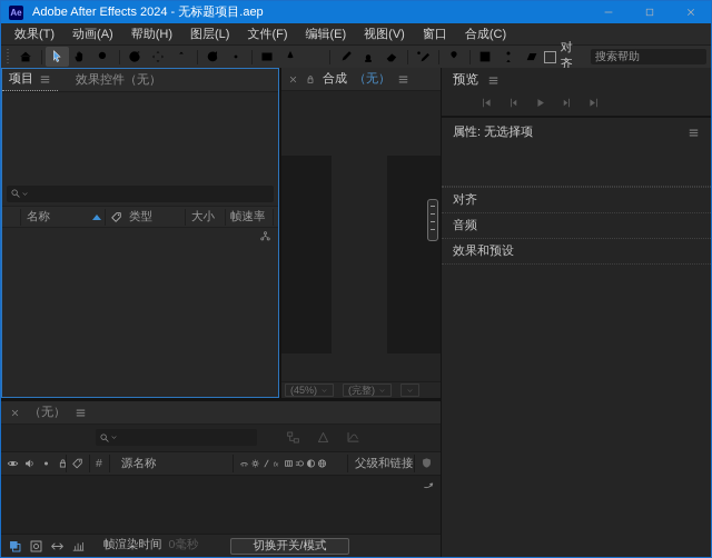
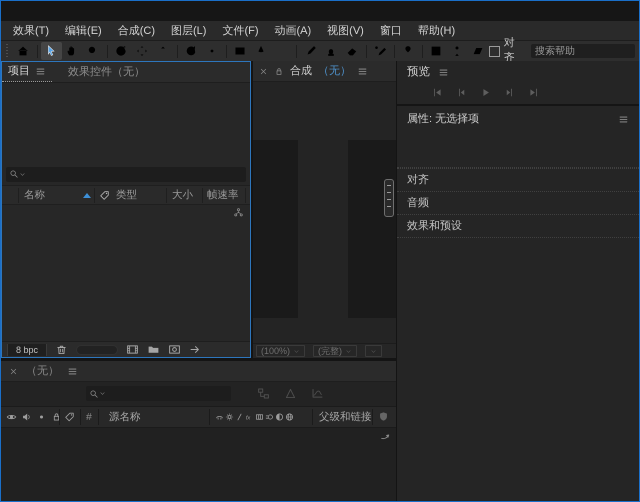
- Ae
- Adobe After Effects 2024 - 无标题项目.aep
  效果(T)
- 动画(A)
+ 编辑(E)
- 帮助(H)
+ 合成(C)
  图层(L)
  文件(F)
- 编辑(E)
+ 动画(A)
  视图(V)
  窗口
- 合成(C)
+ 帮助(H)
  对齐
  搜索帮助
  项目
  效果控件（无）
  名称
  类型
  大小
  帧速率
+ 8 bpc
  合成
  （无）
- (45%)
+ (100%)
  (完整)
  预览
  属性: 无选择项
  对齐
  音频
  效果和预设
  （无）
  #
  源名称
  父级和链接
- 帧渲染时间
- 0毫秒
- 切换开关/模式
